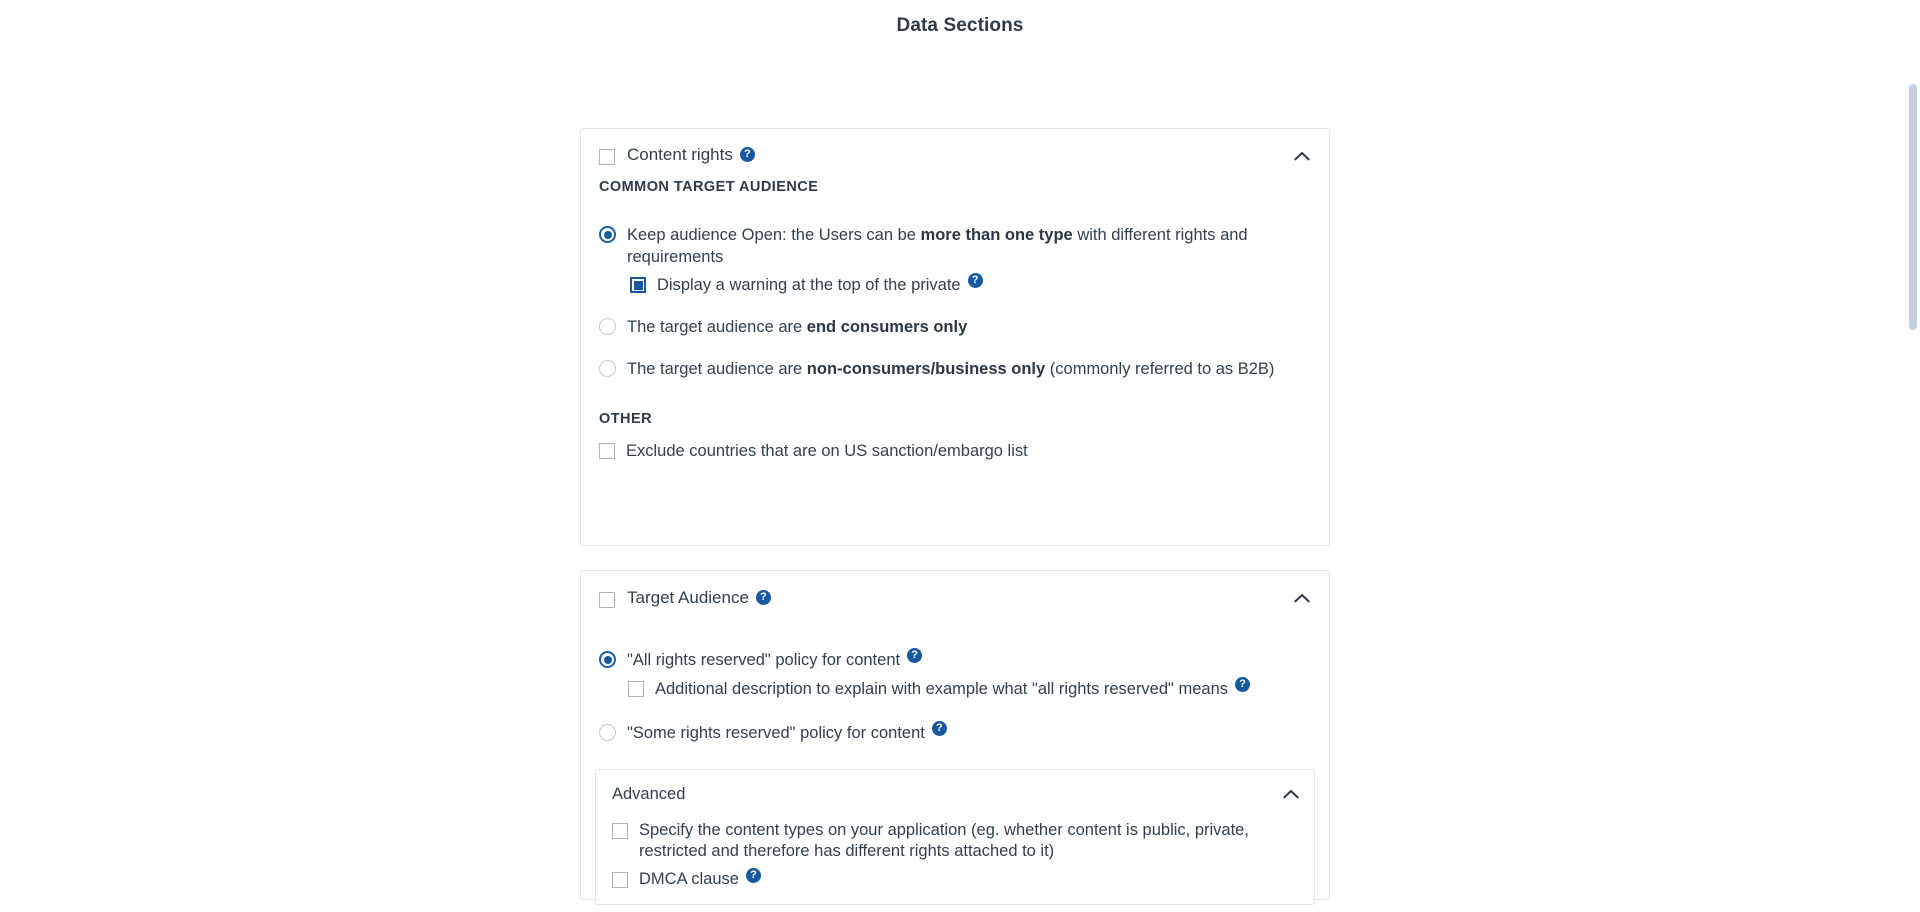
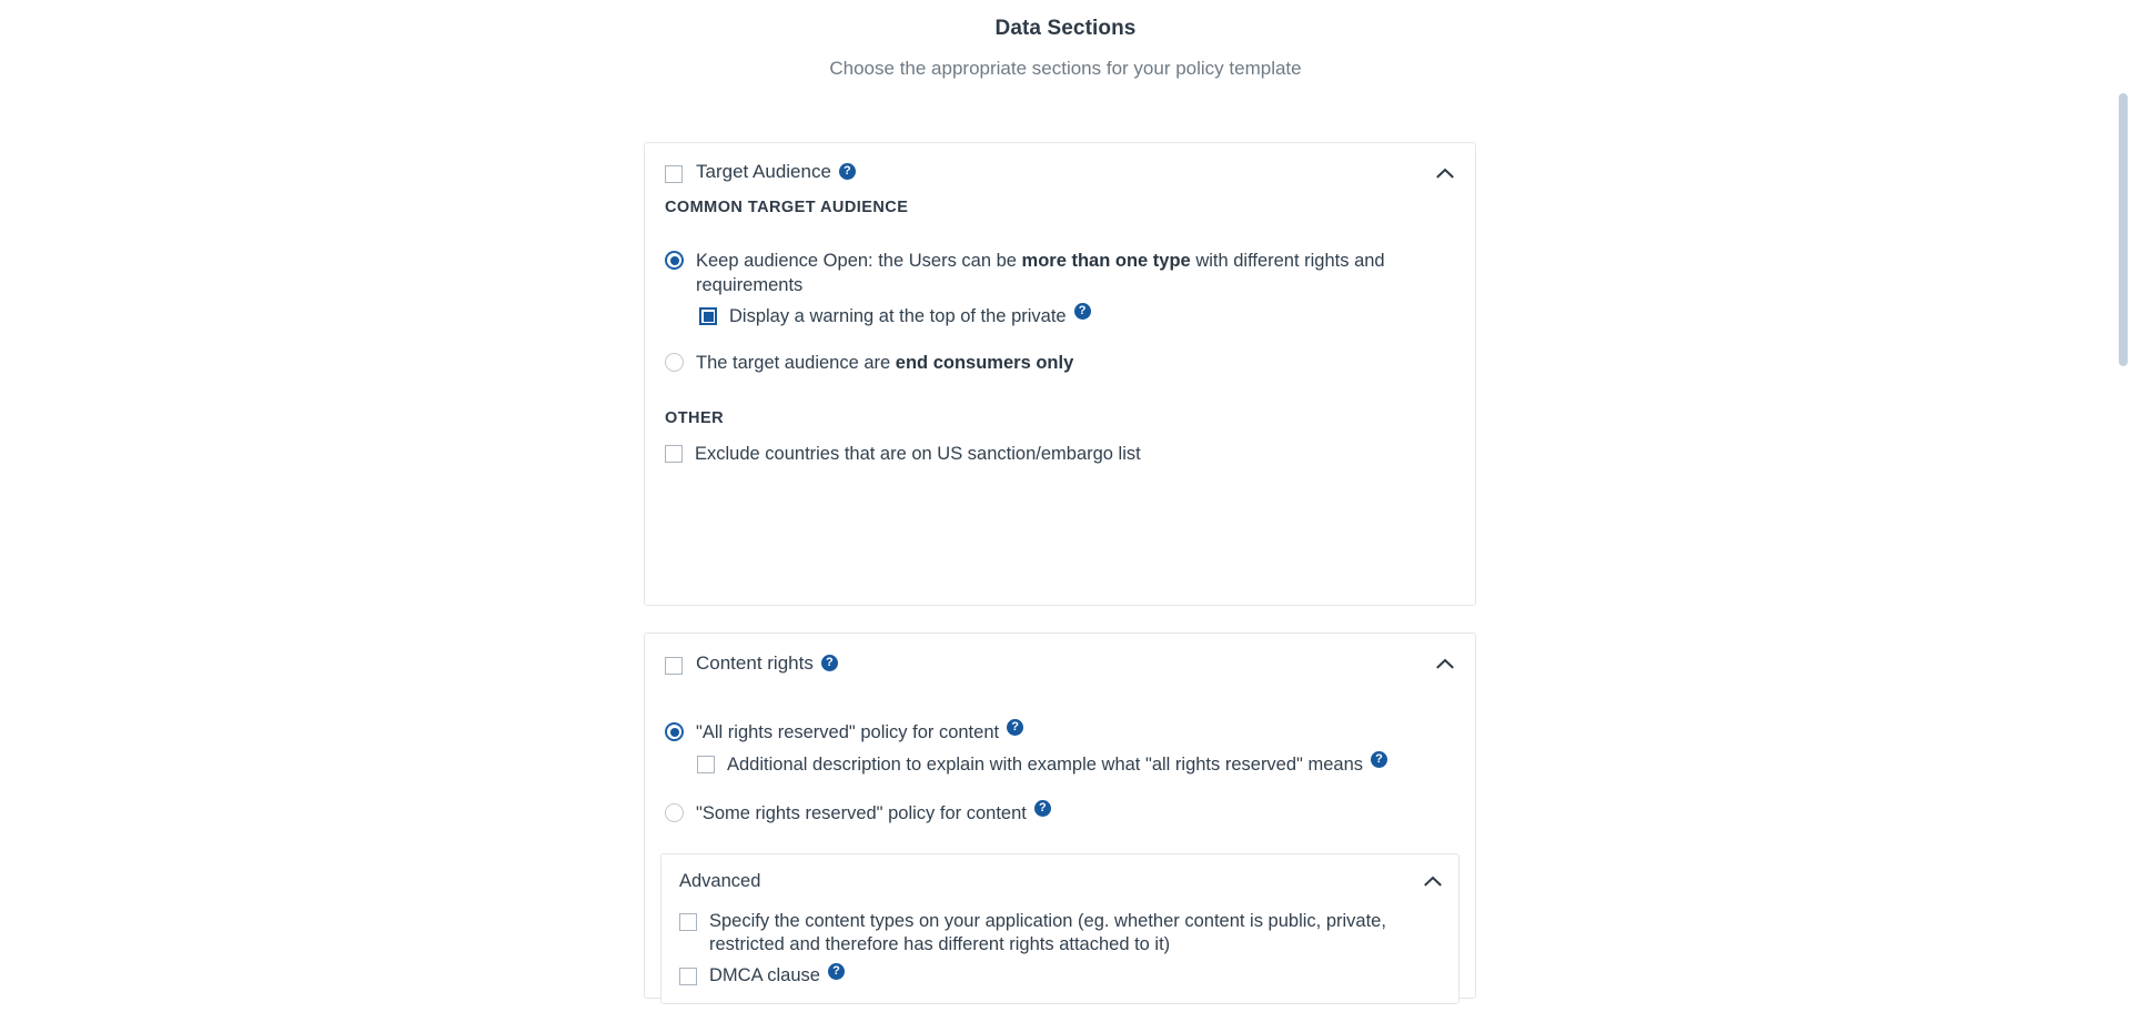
  Data Sections
+ Choose the appropriate sections for your policy template
- Content rights
+ Target Audience
  ?
  COMMON TARGET AUDIENCE
  Keep audience Open: the Users can be more than one type with different rights and requirements
  Display a warning at the top of the private
  ?
  The target audience are end consumers only
- The target audience are non-consumers/business only (commonly referred to as B2B)
  OTHER
  Exclude countries that are on US sanction/embargo list
- Target Audience
+ Content rights
  ?
  "All rights reserved" policy for content
  ?
  Additional description to explain with example what "all rights reserved" means
  ?
  "Some rights reserved" policy for content
  ?
  Advanced
  Specify the content types on your application (eg. whether content is public, private, restricted and therefore has different rights attached to it)
  DMCA clause
  ?
